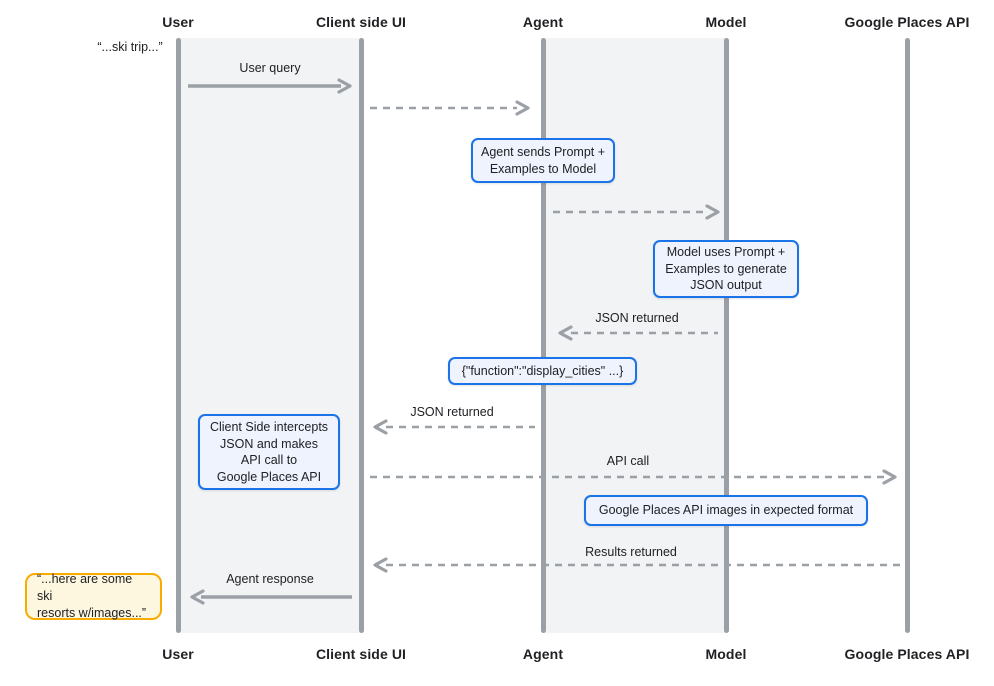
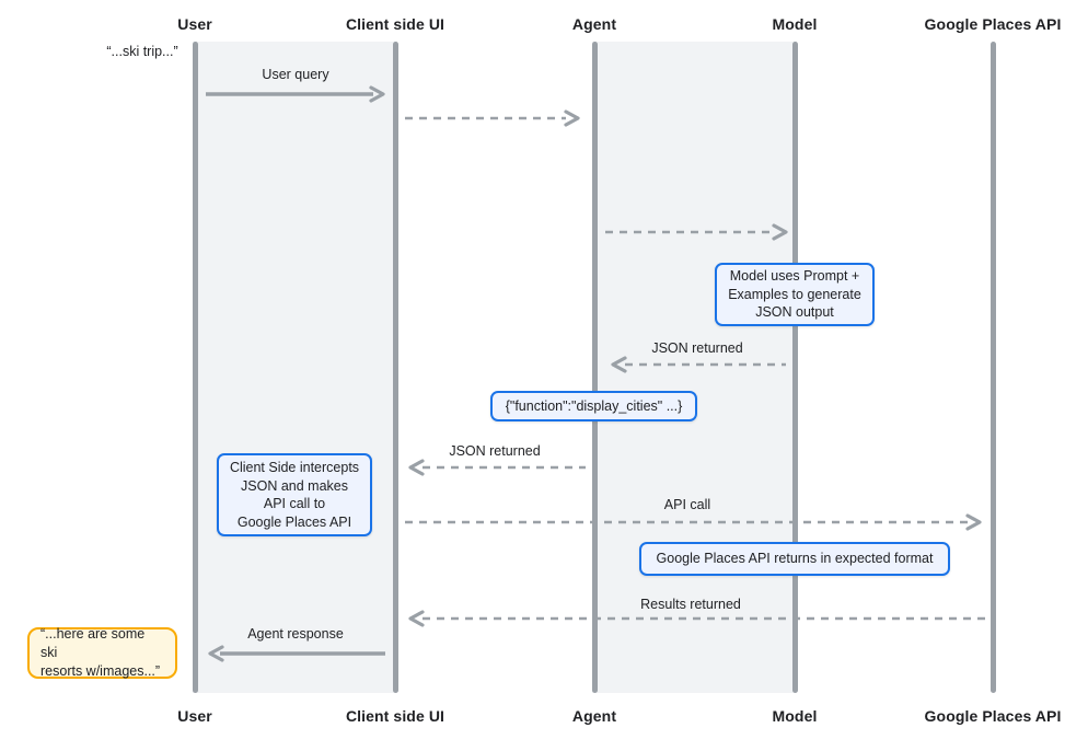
  User
  Client side UI
  Agent
  Model
  Google Places API
  User
  Client side UI
  Agent
  Model
  Google Places API
  “...ski trip...”
  User query
- Agent sends Prompt +
- Examples to Model
  Model uses Prompt +
  Examples to generate
  JSON output
  JSON returned
  {"function":"display_cities" ...}
  JSON returned
  Client Side intercepts
  JSON and makes
  API call to
  Google Places API
  API call
- Google Places API images in expected format
+ Google Places API returns in expected format
  Results returned
  “...here are some ski
  resorts w/images...”
  Agent response
